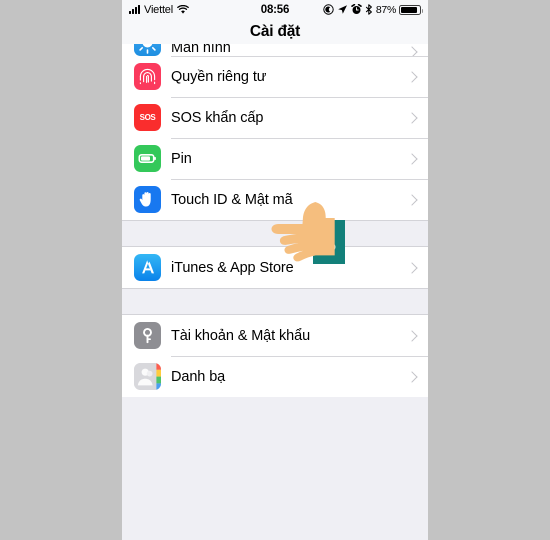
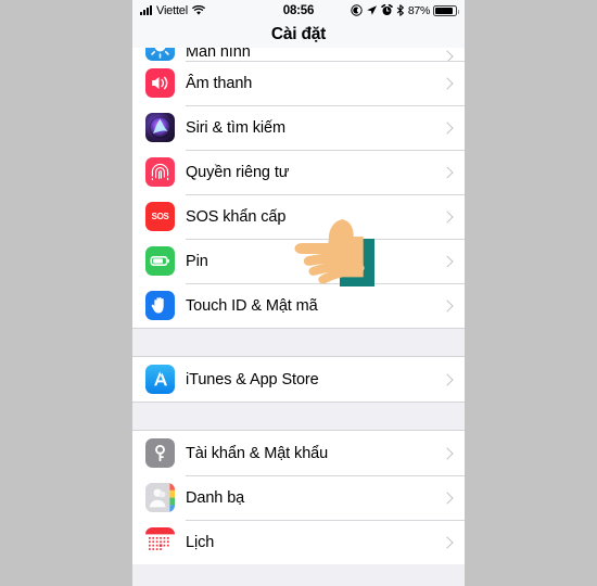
  Viettel
  08:56
  87%
  Cài đặt
  Màn hình
+ Âm thanh
+ Siri & tìm kiếm
  Quyền riêng tư
  SOS
  SOS khẩn cấp
  Pin
  Touch ID & Mật mã
  iTunes & App Store
- Tài khoản & Mật khẩu
+ Tài khẩn & Mật khẩu
  Danh bạ
+ Lịch
